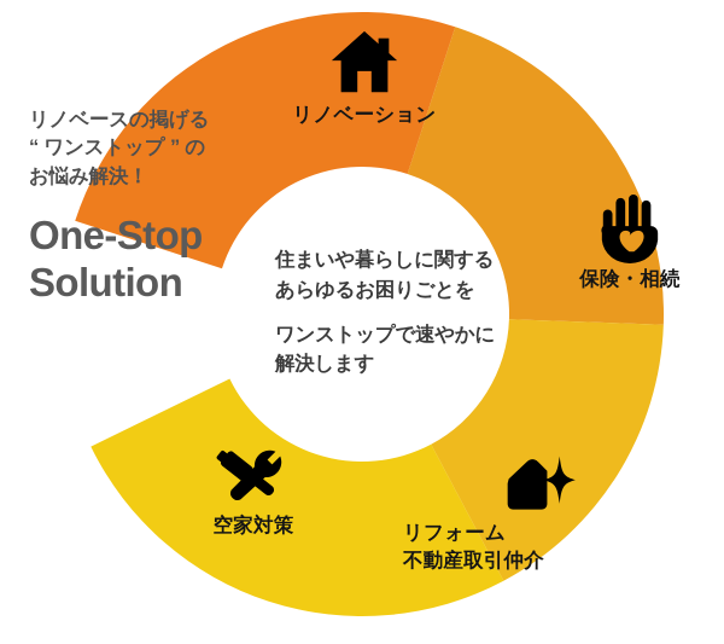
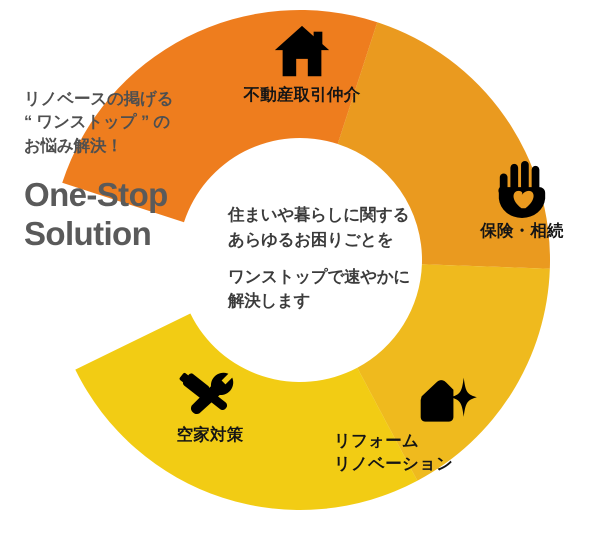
  リノベースの掲げる
  “ ワンストップ ” の
  お悩み解決！
  One-Stop
  Solution
  住まいや暮らしに関する
  あらゆるお困りごとを
  ワンストップで速やかに
  解決します
- リノベーション
+ 不動産取引仲介
  保険・相続
  リフォーム
- 不動産取引仲介
+ リノベーション
  空家対策
